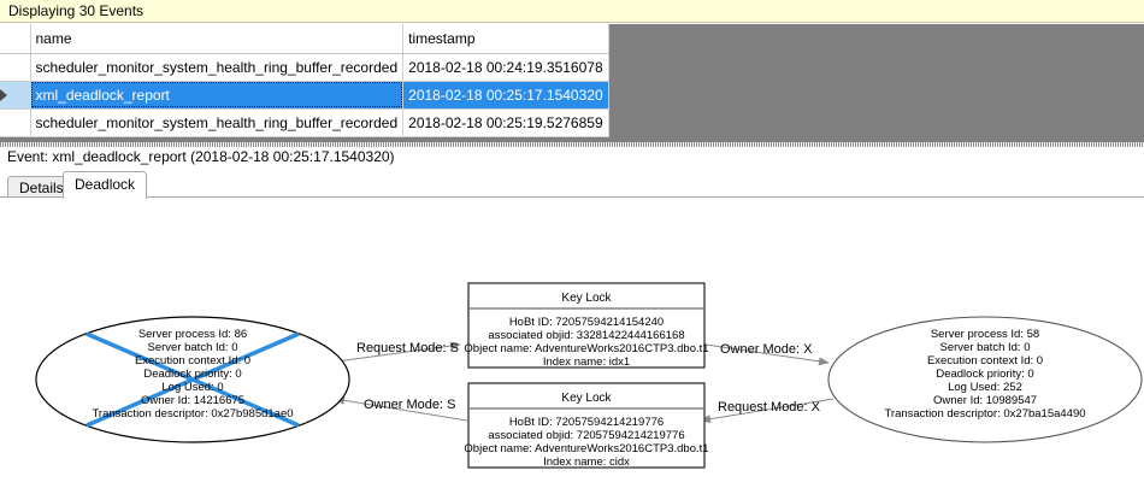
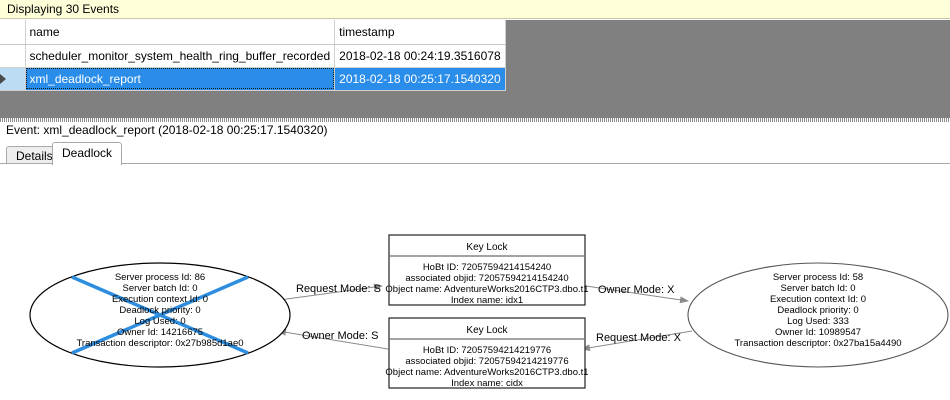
  Displaying 30 Events
  	name	timestamp
  	scheduler_monitor_system_health_ring_buffer_recorded	2018-02-18 00:24:19.3516078
  	xml_deadlock_report	2018-02-18 00:25:17.1540320
- 	scheduler_monitor_system_health_ring_buffer_recorded	2018-02-18 00:25:19.5276859
  Event: xml_deadlock_report (2018-02-18 00:25:17.1540320)
  Details
  Deadlock
  Request Mode: S
  Owner Mode: S
  Owner Mode: X
  Request Mode: X
  Server process Id: 86
  Server batch Id: 0
  Execution context Id: 0
  Deadlock priority: 0
  Log Used: 0
  Owner Id: 14216675
  Transaction descriptor: 0x27b985d1ae0
  Server process Id: 58
  Server batch Id: 0
  Execution context Id: 0
  Deadlock priority: 0
- Log Used: 252
+ Log Used: 333
  Owner Id: 10989547
  Transaction descriptor: 0x27ba15a4490
  Key Lock
  HoBt ID: 72057594214154240
- associated objid: 33281422444166168
+ associated objid: 72057594214154240
  Object name: AdventureWorks2016CTP3.dbo.t1
  Index name: idx1
  Key Lock
  HoBt ID: 72057594214219776
  associated objid: 72057594214219776
  Object name: AdventureWorks2016CTP3.dbo.t1
  Index name: cidx
